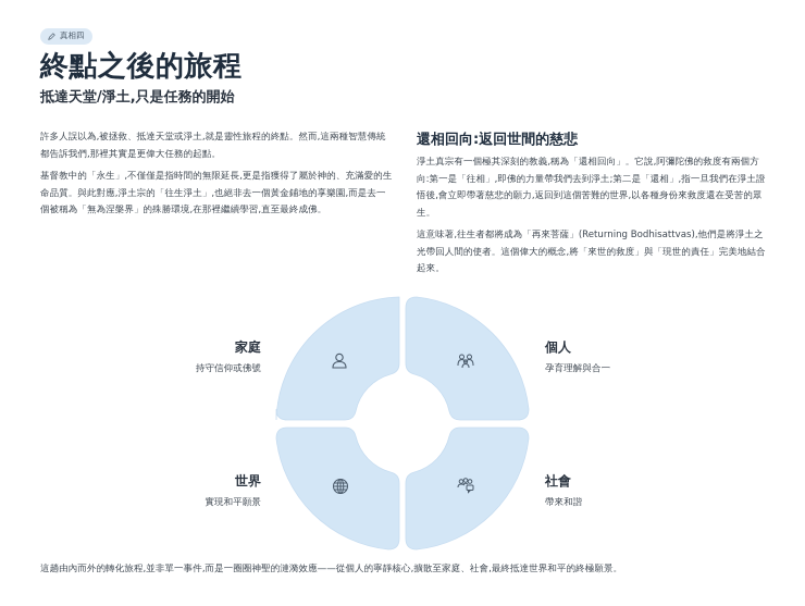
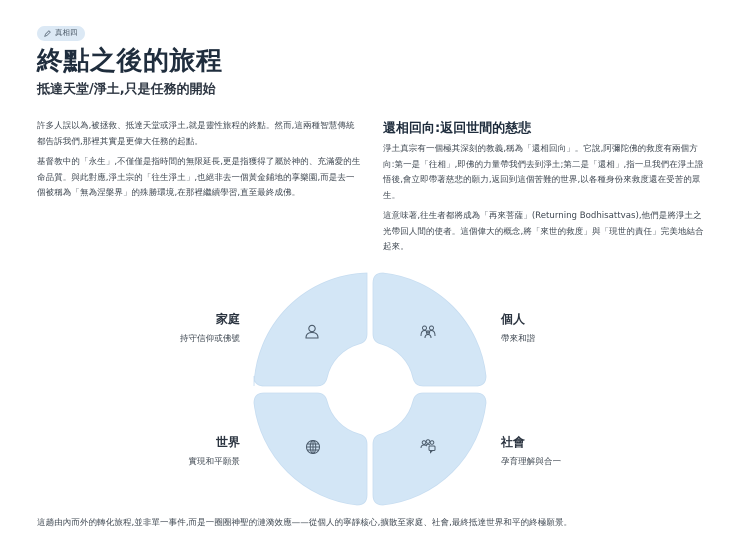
  真相四
  終點之後的旅程
  抵達天堂/淨土,只是任務的開始
  許多人誤以為,被拯救、抵達天堂或淨土,就是靈性旅程的終點。然而,這兩種智慧傳統都告訴我們,那裡其實是更偉大任務的起點。
  基督教中的「永生」,不僅僅是指時間的無限延長,更是指獲得了屬於神的、充滿愛的生命品質。與此對應,淨土宗的「往生淨土」,也絕非去一個黃金鋪地的享樂園,而是去一個被稱為「無為涅槃界」的殊勝環境,在那裡繼續學習,直至最終成佛。
  還相回向:返回世間的慈悲
  淨土真宗有一個極其深刻的教義,稱為「還相回向」。它說,阿彌陀佛的救度有兩個方向:第一是「往相」,即佛的力量帶我們去到淨土;第二是「還相」,指一旦我們在淨土證悟後,會立即帶著慈悲的願力,返回到這個苦難的世界,以各種身份來救度還在受苦的眾生。
  這意味著,往生者都將成為「再來菩薩」(Returning Bodhisattvas),他們是將淨土之光帶回人間的使者。這個偉大的概念,將「來世的救度」與「現世的責任」完美地結合起來。
  家庭
  持守信仰或佛號
  個人
- 孕育理解與合一
+ 帶來和諧
  世界
  實現和平願景
  社會
- 帶來和諧
+ 孕育理解與合一
  這趟由內而外的轉化旅程,並非單一事件,而是一圈圈神聖的漣漪效應——從個人的寧靜核心,擴散至家庭、社會,最終抵達世界和平的終極願景。
